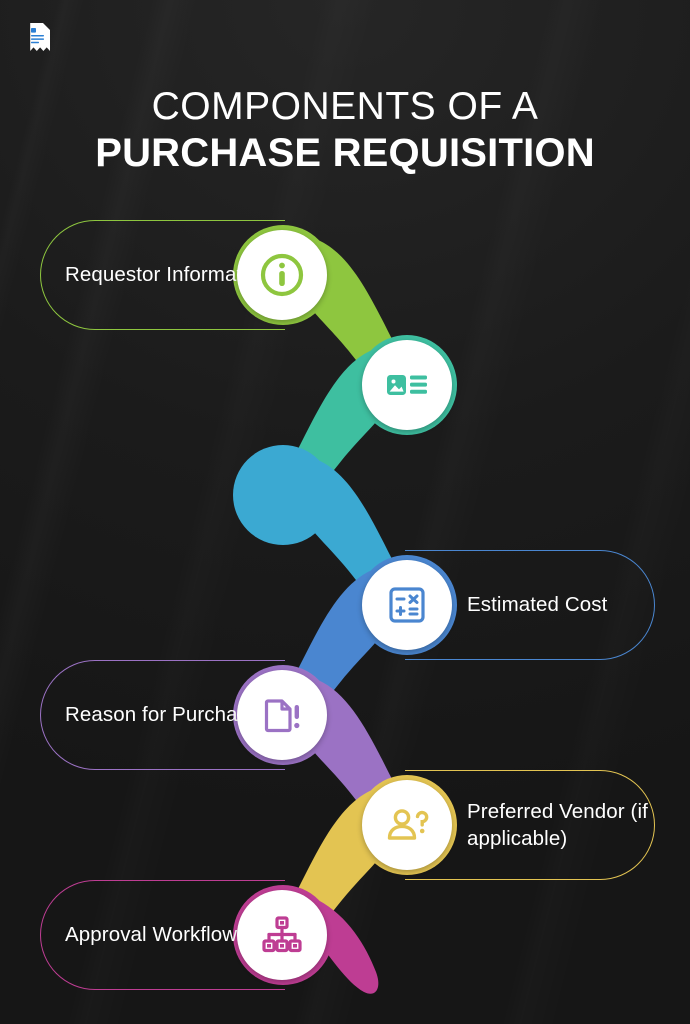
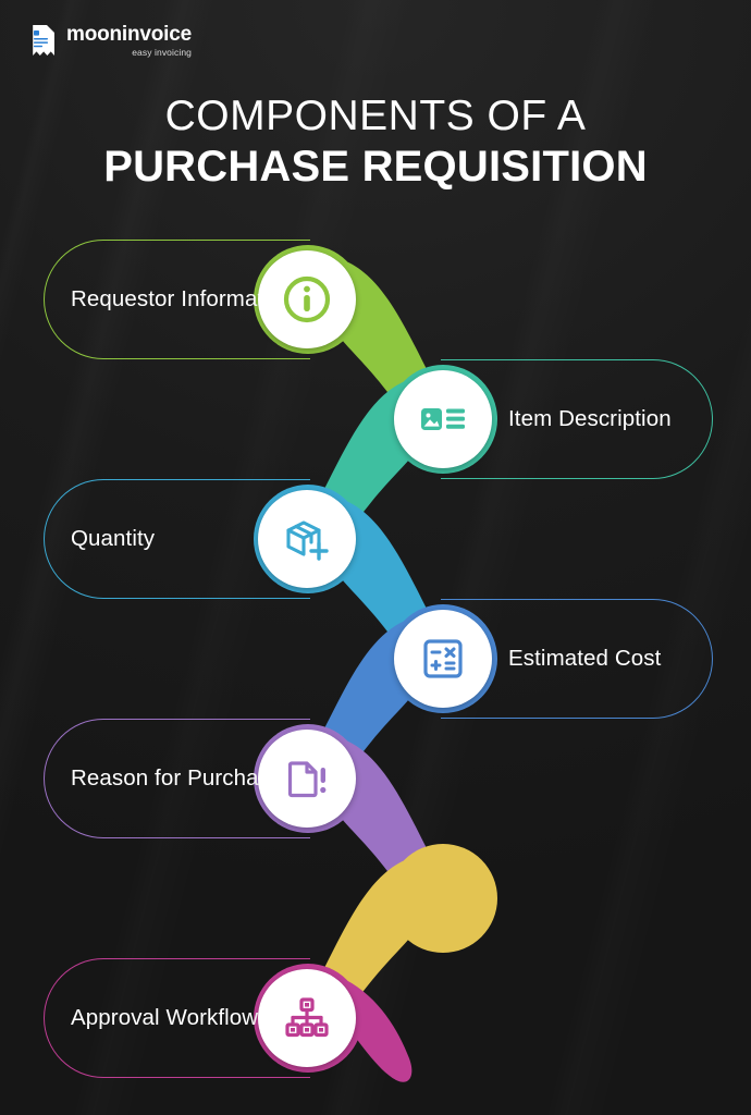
+ mooninvoice
+ easy invoicing
  COMPONENTS OF A
  PURCHASE REQUISITION
  Requestor Informa
+ Item Description
+ Quantity
  Estimated Cost
  Reason for Purcha
- Preferred Vendor (if applicable)
  Approval Workflow
